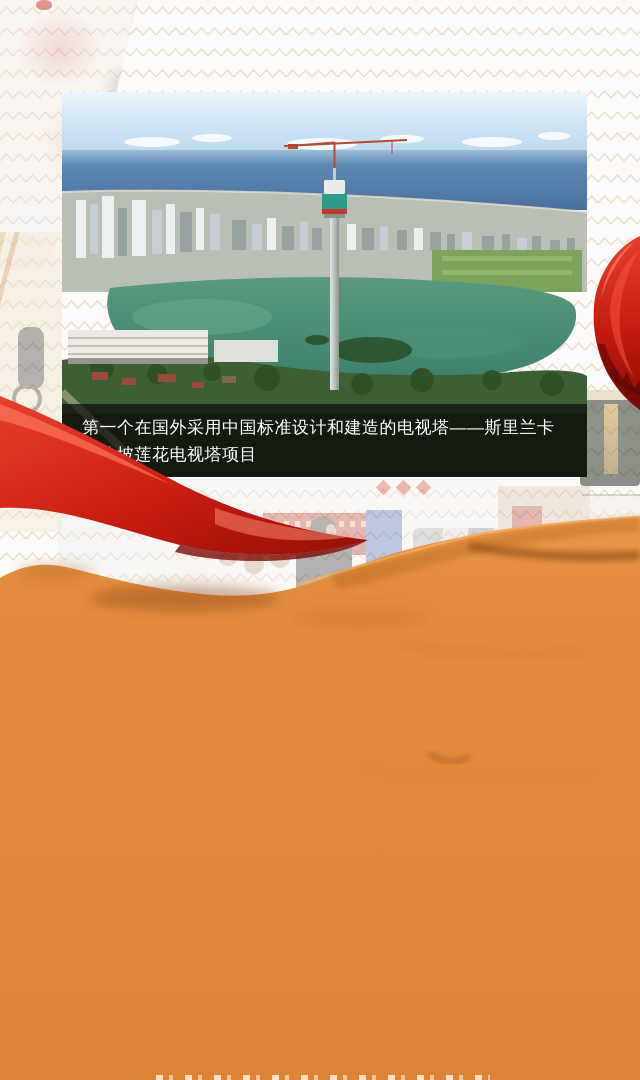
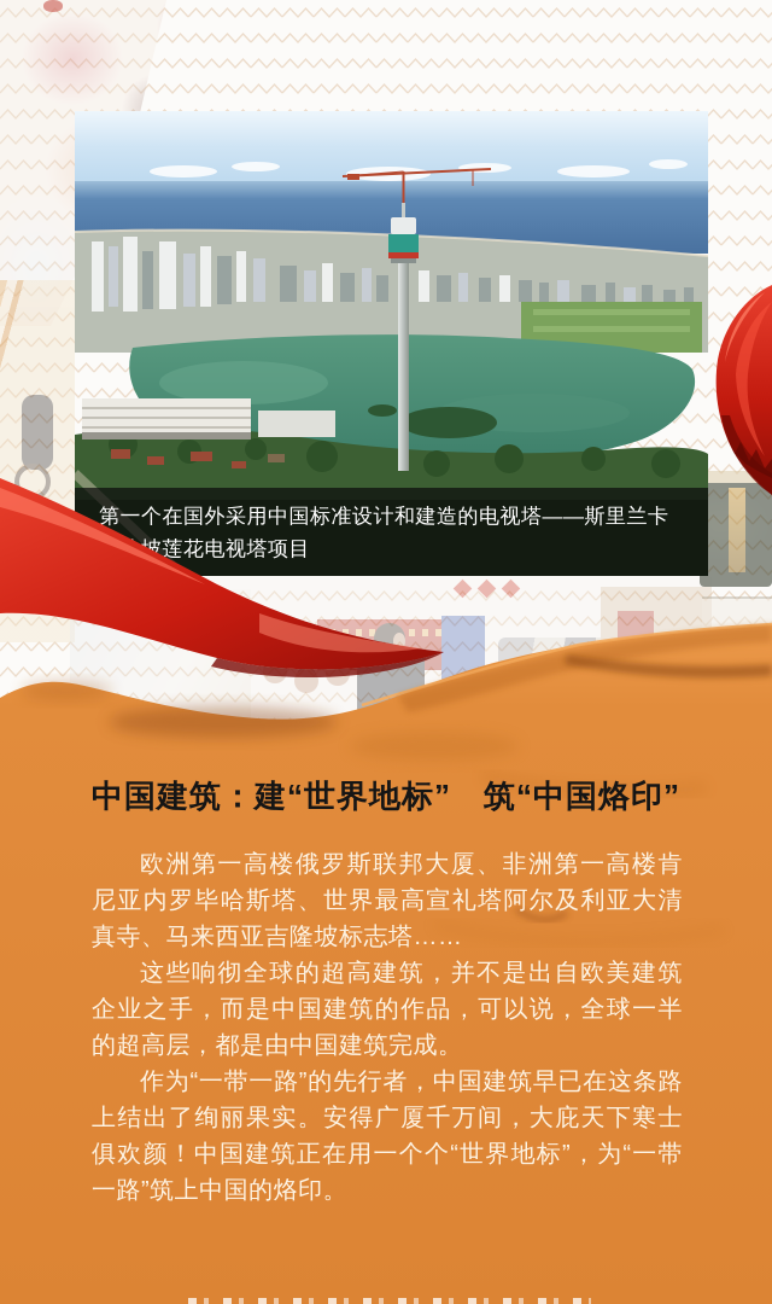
  第一个在国外采用中国标准设计和建造的电视塔——斯里兰卡坡莲花电视塔项目
+ 中国建筑：建“世界地标” 筑“中国烙印”
+ 欧洲第一高楼俄罗斯联邦大厦、非洲第一高楼肯尼亚内罗毕哈斯塔、世界最高宣礼塔阿尔及利亚大清真寺、马来西亚吉隆坡标志塔……
+ 这些响彻全球的超高建筑，并不是出自欧美建筑企业之手，而是中国建筑的作品，可以说，全球一半的超高层，都是由中国建筑完成。
+ 作为“一带一路”的先行者，中国建筑早已在这条路上结出了绚丽果实。安得广厦千万间，大庇天下寒士俱欢颜！中国建筑正在用一个个“世界地标”，为“一带一路”筑上中国的烙印。
